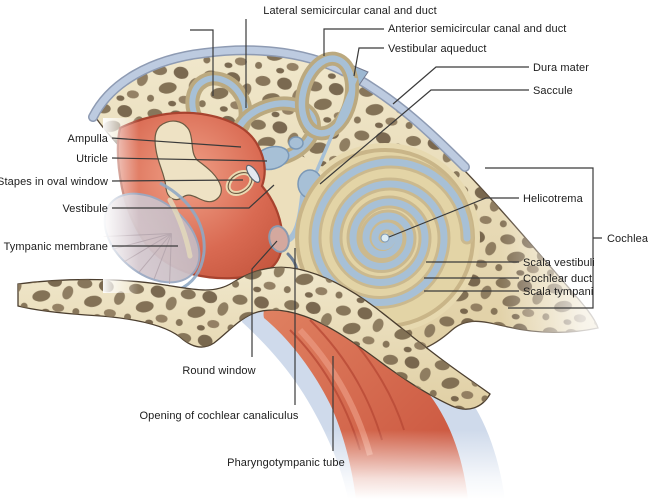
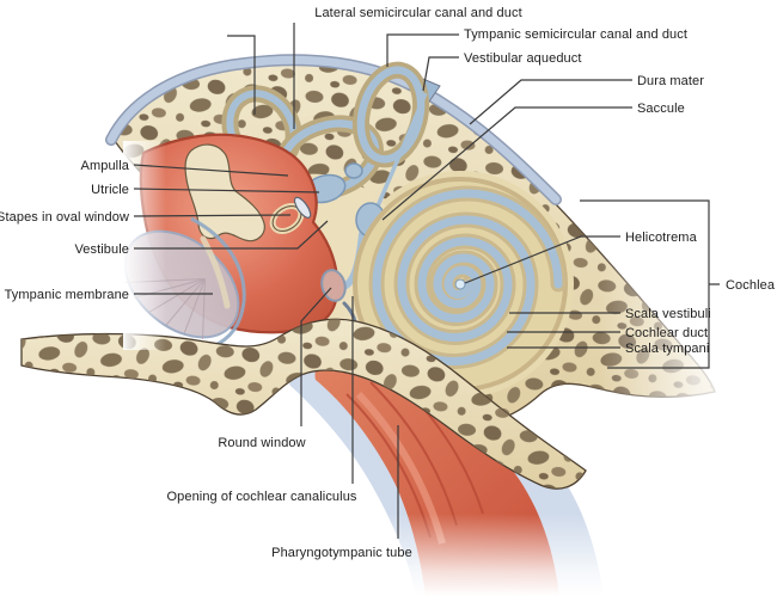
  Lateral semicircular canal and duct
- Anterior semicircular canal and duct
+ Tympanic semicircular canal and duct
  Vestibular aqueduct
  Dura mater
  Saccule
  Ampulla
  Utricle
  Stapes in oval window
  Vestibule
  Tympanic membrane
  Helicotrema
  Cochlea
  Scala vestibuli
  Cochlear duct
  Scala tympani
  Round window
  Opening of cochlear canaliculus
  Pharyngotympanic tube
